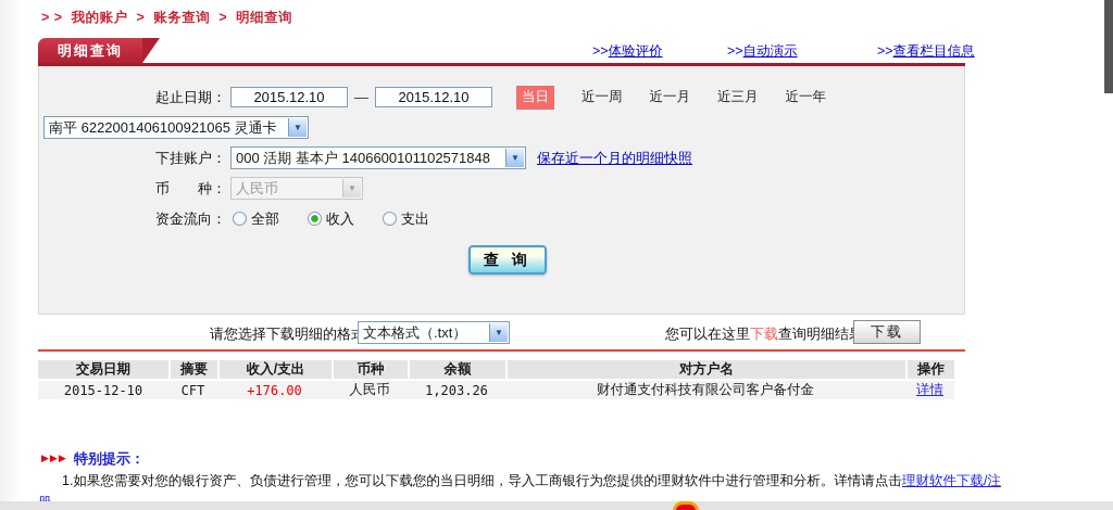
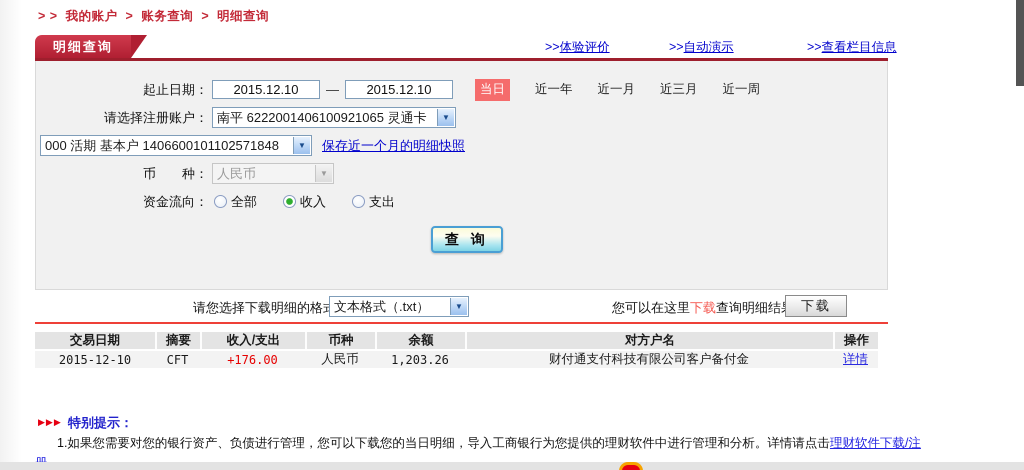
  > > 我的账户 > 账务查询 > 明细查询
  明细查询
  >>体验评价
  >>自动演示
  >>查看栏目信息
  起止日期：
  2015.12.10
  —
  2015.12.10
  当日
- 近一周
+ 近一年
  近一月
  近三月
- 近一年
+ 近一周
+ 请选择注册账户：
  南平 6222001406100921065 灵通卡
  ▼
- 下挂账户：
  000 活期 基本户 1406600101102571848
  ▼
  保存近一个月的明细快照
  币 种：
  人民币
  ▼
  资金流向：
  全部
  收入
  支出
  查 询
  请您选择下载明细的格
  文本格式（.txt）
  ▼
  您可以在这里下载查询明细结
  下载
  交易日期	摘要	收入/支出	币种	余额	对方户名	操作
  2015-12-10	CFT	+176.00	人民币	1,203.26	财付通支付科技有限公司客户备付金	详情
  ▶▶▶
  特别提示：
  1.如果您需要对您的银行资产、负债进行管理，您可以下载您的当日明细，导入工商银行为您提供的理财软件中进行管理和分析。详情请点击理财软件下载/注
